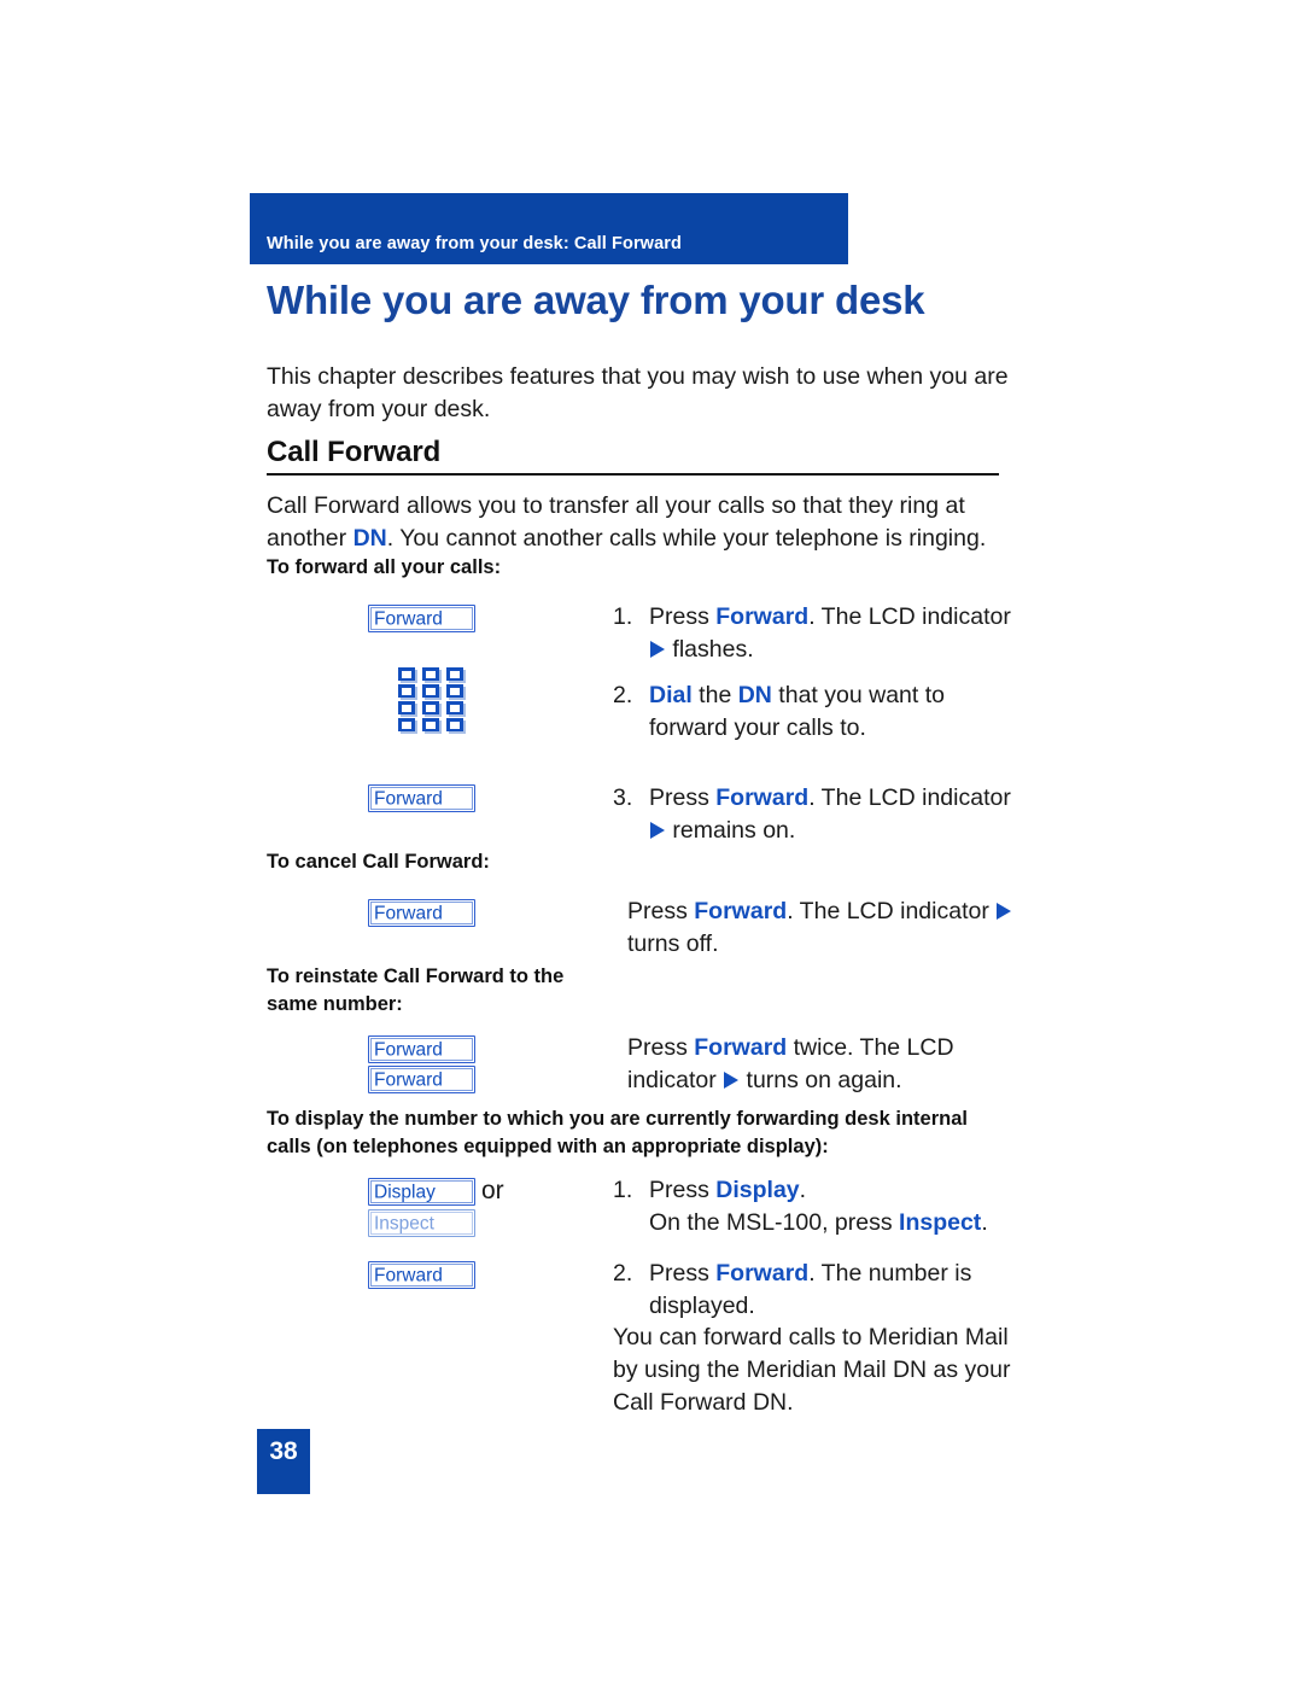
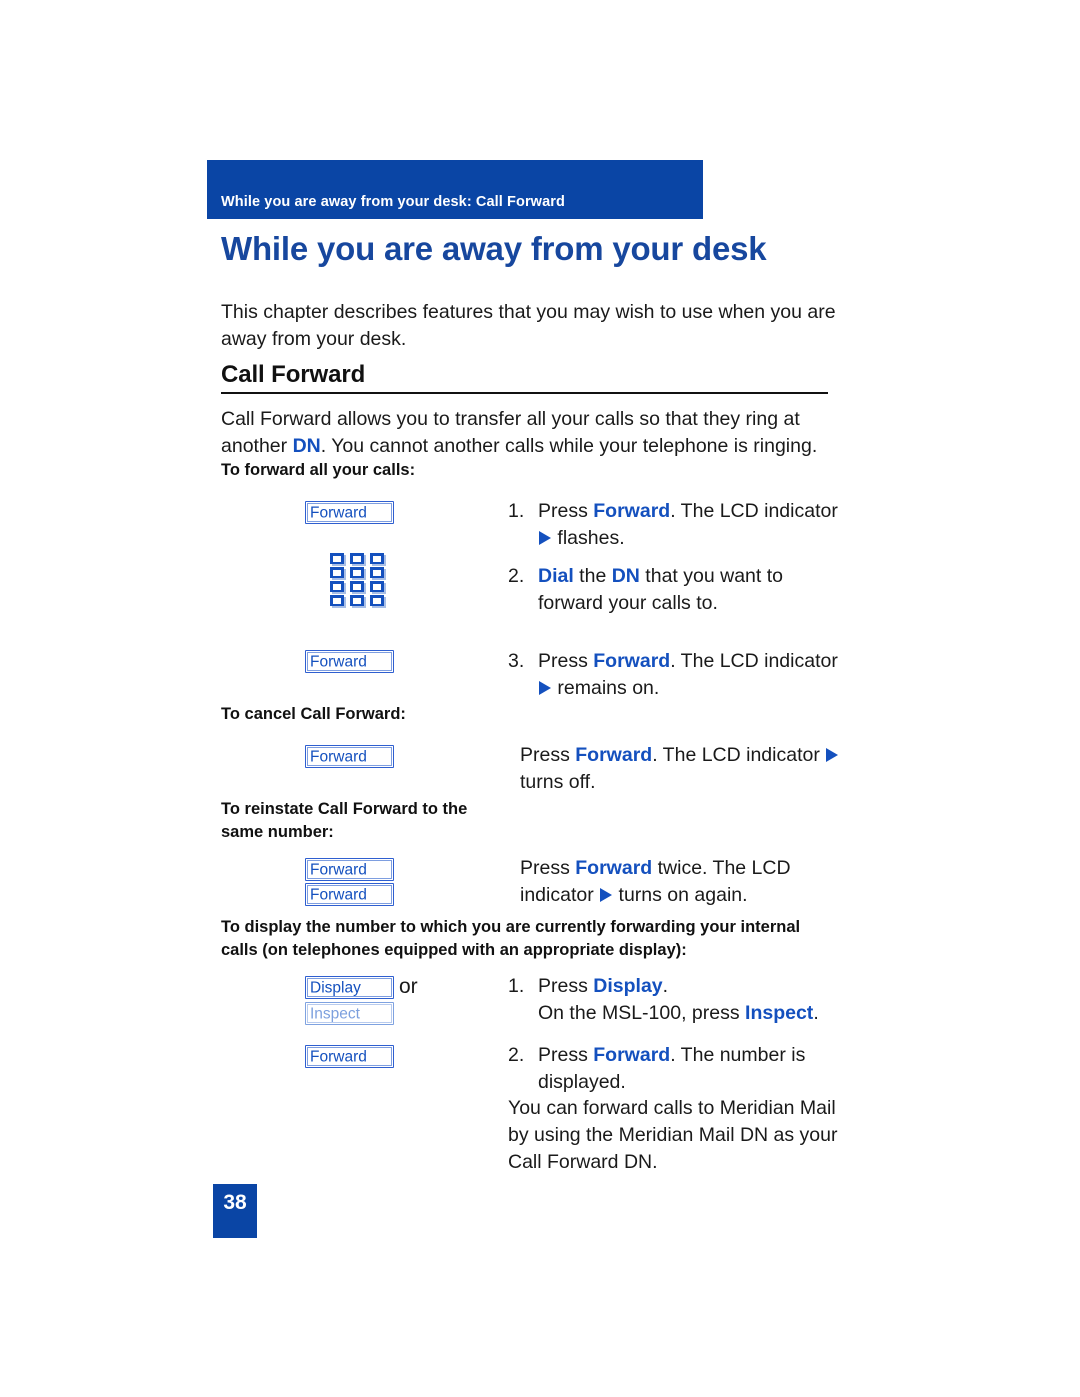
  While you are away from your desk: Call Forward
  While you are away from your desk
  This chapter describes features that you may wish to use when you are away from your desk.
  Call Forward
  Call Forward allows you to transfer all your calls so that they ring at another DN. You cannot another calls while your telephone is ringing.
  To forward all your calls:
  Forward
  1.
  Press Forward. The LCD indicator flashes.
  2.
  Dial the DN that you want to forward your calls to.
  Forward
  3.
  Press Forward. The LCD indicator remains on.
  To cancel Call Forward:
  Forward
  Press Forward. The LCD indicator turns off.
  To reinstate Call Forward to the same number:
  Forward
  Forward
  Press Forward twice. The LCD indicator turns on again.
- To display the number to which you are currently forwarding desk internal calls (on telephones equipped with an appropriate display):
+ To display the number to which you are currently forwarding your internal calls (on telephones equipped with an appropriate display):
  Display
  or
  Inspect
  1.
  Press Display.
  On the MSL-100, press Inspect.
  Forward
  2.
  Press Forward. The number is displayed.
  You can forward calls to Meridian Mail by using the Meridian Mail DN as your Call Forward DN.
  38
